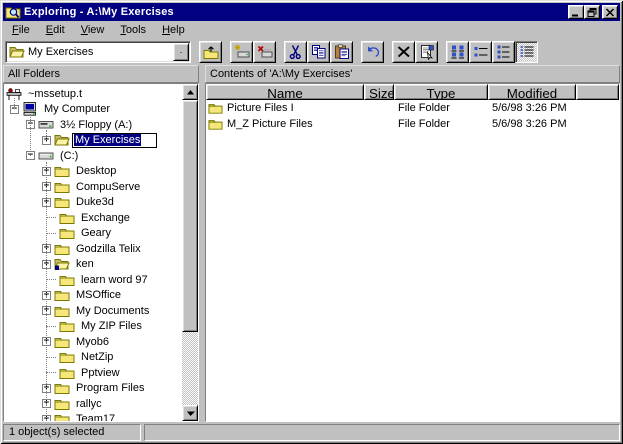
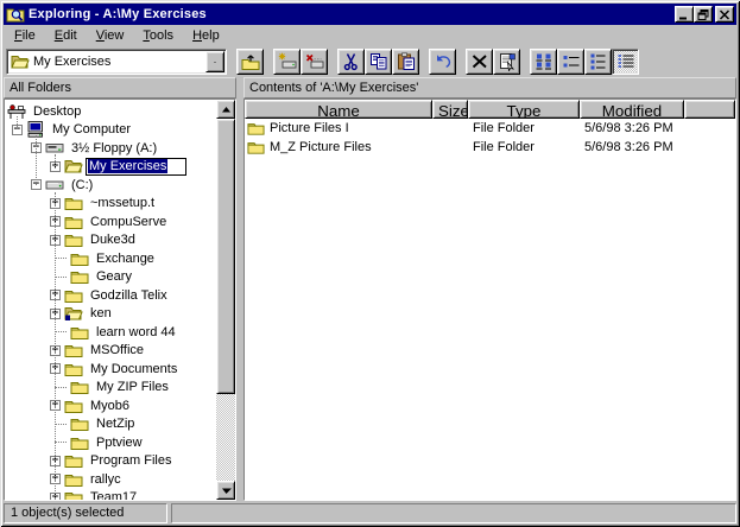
  Exploring - A:\My Exercises
  File
  Edit
  View
  Tools
  Help
  My Exercises
  All Folders
- ~mssetup.t
+ Desktop
  −
  My Computer
  −
  3½ Floppy (A:)
  +
  My Exercises
  −
  (C:)
  +
- Desktop
+ ~mssetup.t
  +
  CompuServe
  +
  Duke3d
  Exchange
  Geary
  +
  Godzilla Telix
  +
  ken
- learn word 97
+ learn word 44
  +
  MSOffice
  +
  My Documents
  My ZIP Files
  +
  Myob6
  NetZip
  Pptview
  +
  Program Files
  +
  rallyc
  +
  Team17
  Contents of 'A:\My Exercises'
  Name
  Size
  Type
  Modified
  Picture Files I
  File Folder
  5/6/98 3:26 PM
  M_Z Picture Files
  File Folder
  5/6/98 3:26 PM
  1 object(s) selected
